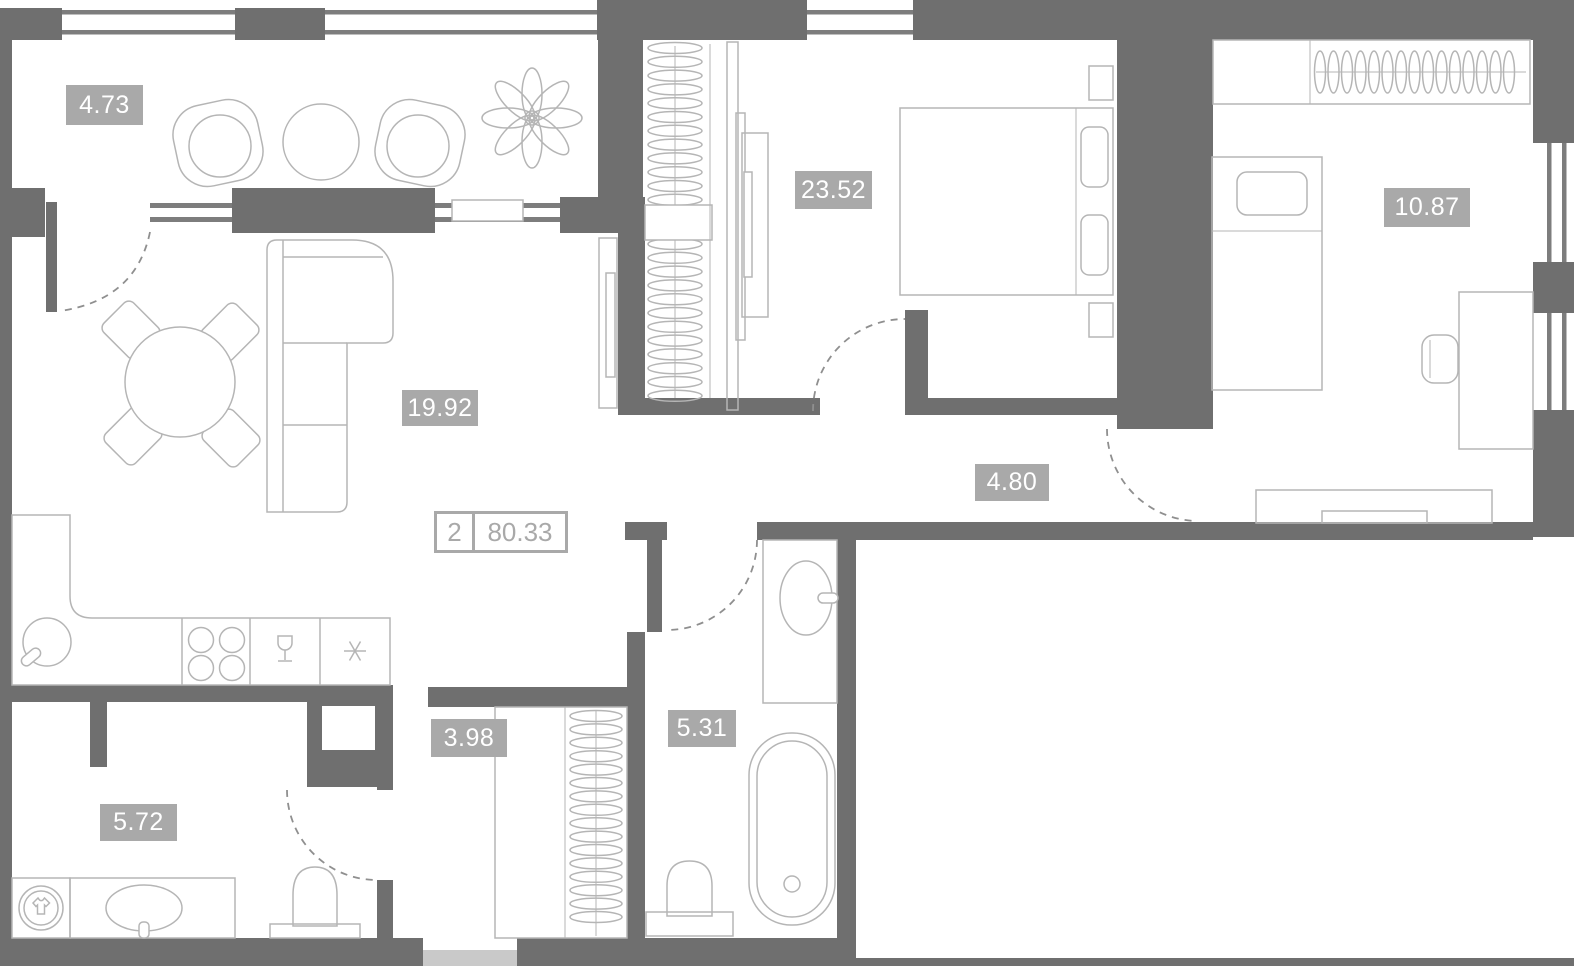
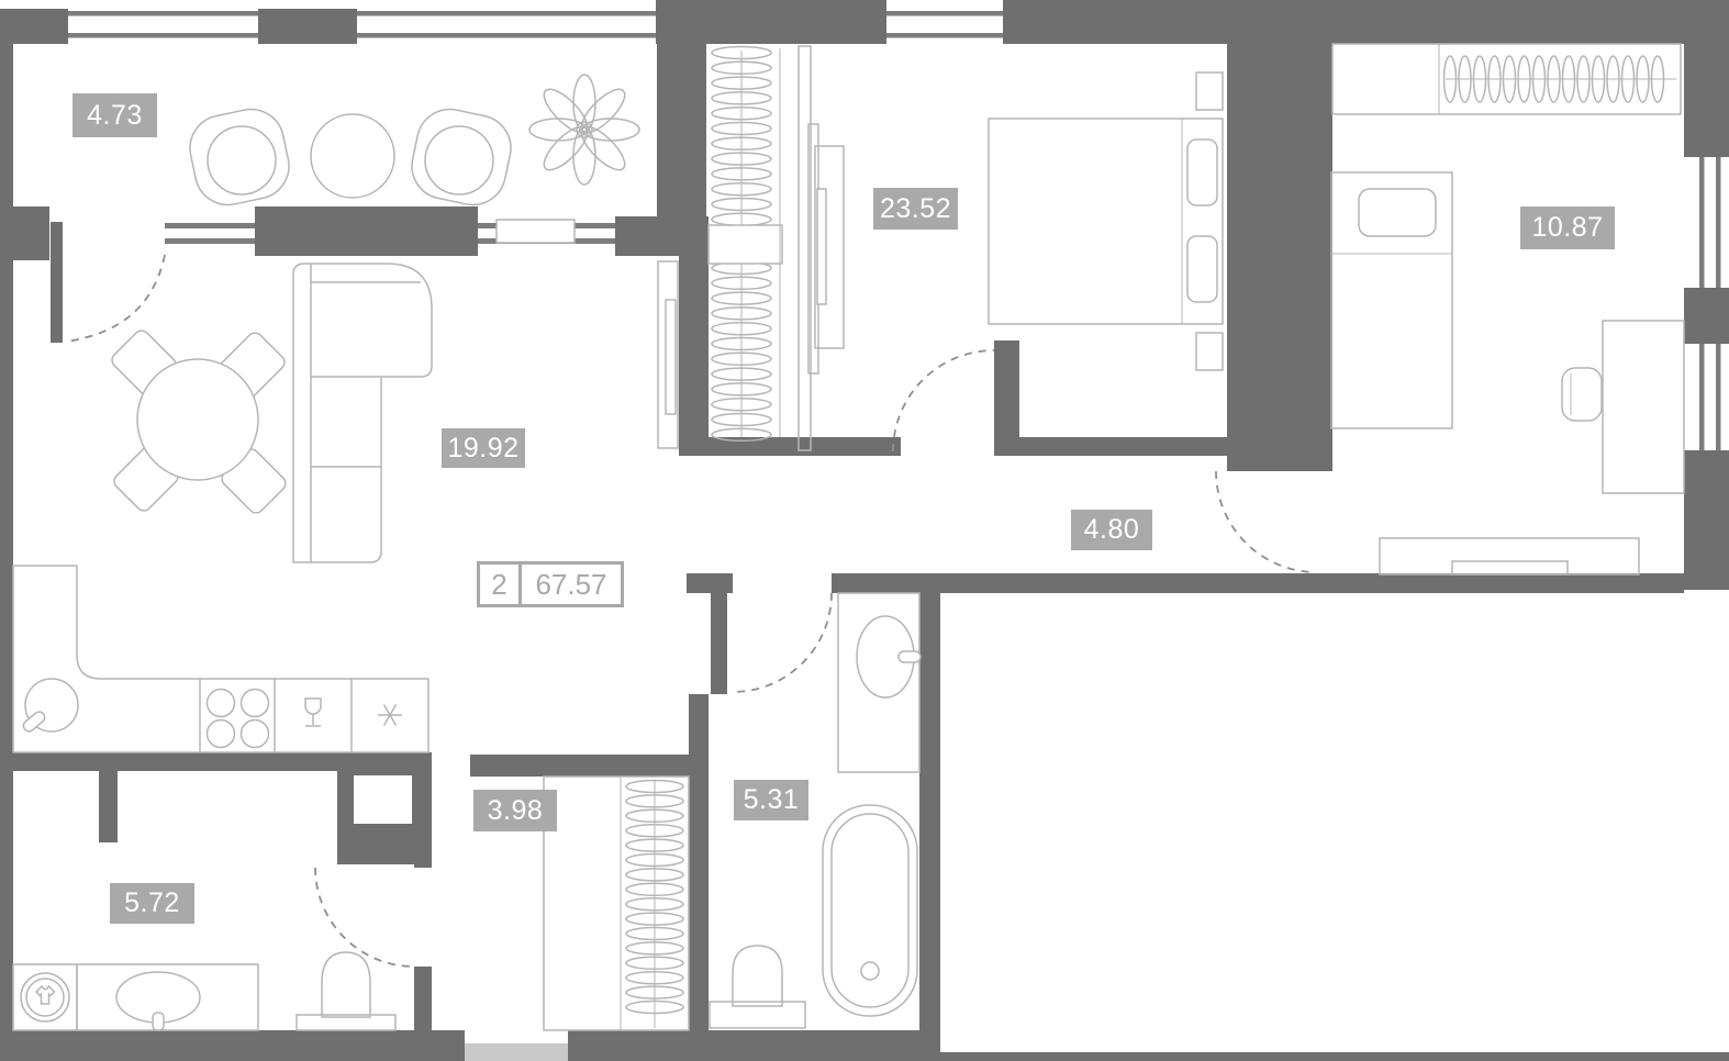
  4.73
  19.92
  23.52
  10.87
  4.80
  3.98
  5.31
  5.72
  2
- 80.33
+ 67.57
